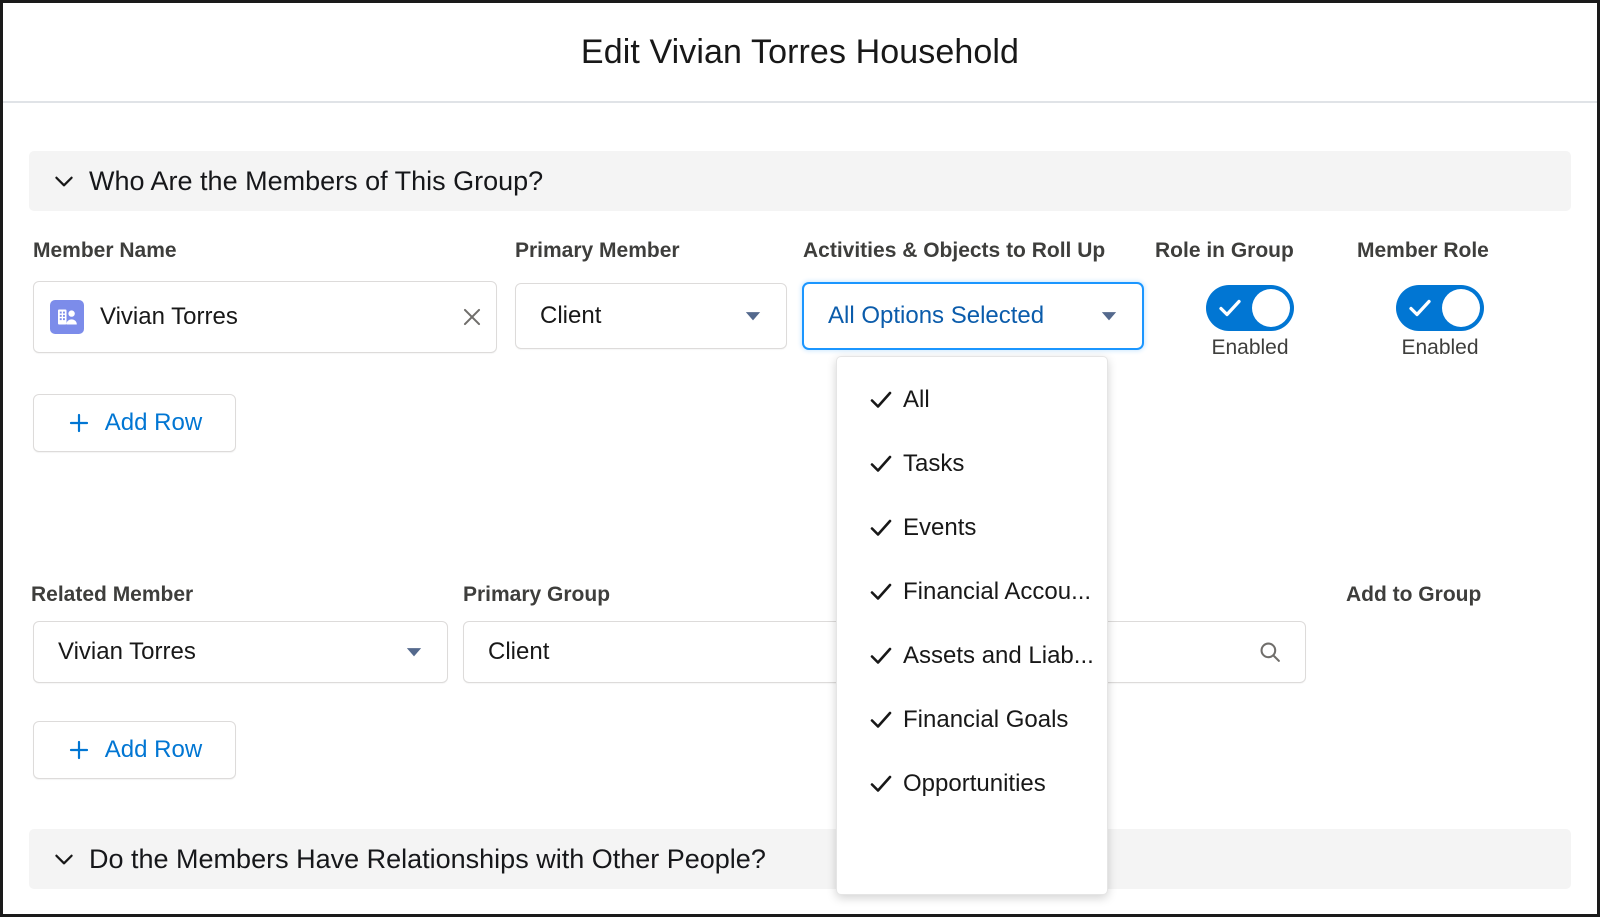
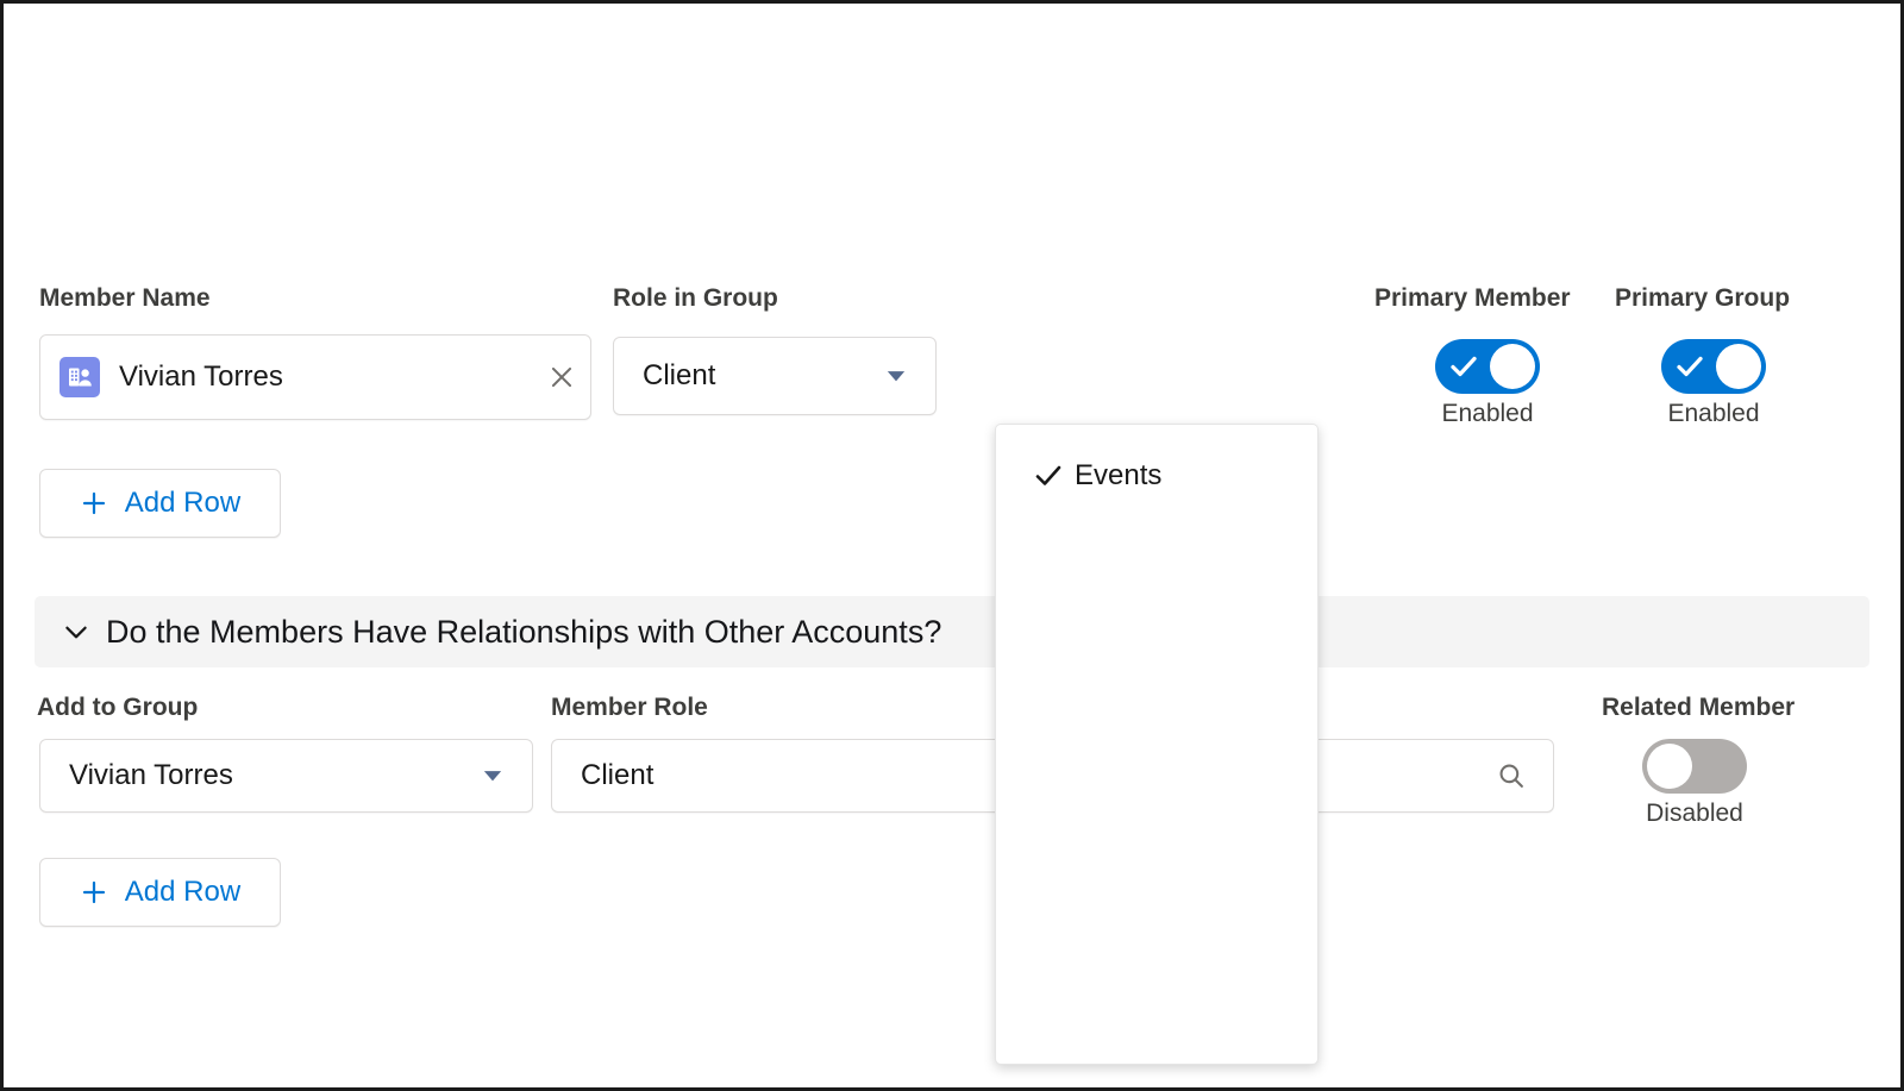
- Edit Vivian Torres Household
- Who Are the Members of This Group?
  Member Name
- Primary Member
+ Role in Group
- Activities & Objects to Roll Up
- Role in Group
+ Primary Member
- Member Role
+ Primary Group
  Vivian Torres
  Client
- All Options Selected
  Enabled
  Enabled
  Add Row
+ Do the Members Have Relationships with Other Accounts?
- Related Member
+ Add to Group
- Primary Group
+ Member Role
- Add to Group
+ Related Member
  Vivian Torres
  Client
+ Disabled
  Add Row
- Do the Members Have Relationships with Other People?
- All
- Tasks
  Events
- Financial Accou...
- Assets and Liab...
- Financial Goals
- Opportunities
